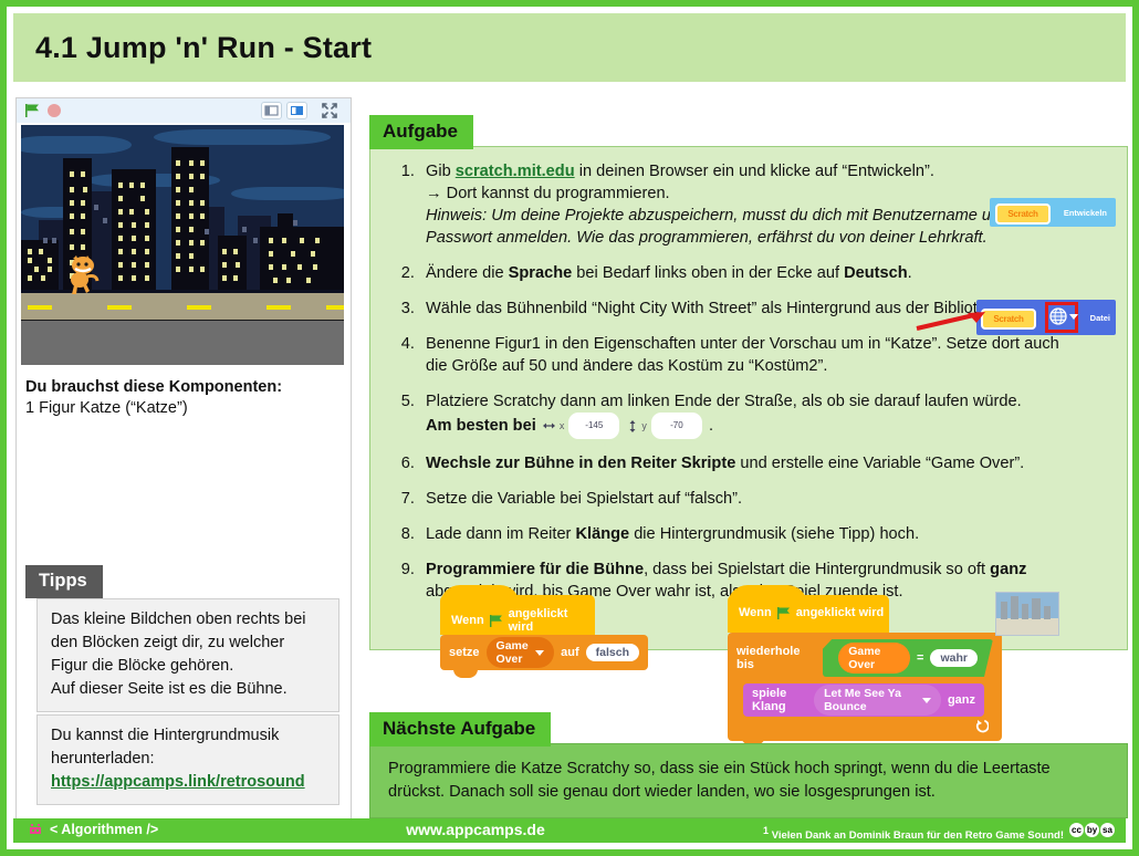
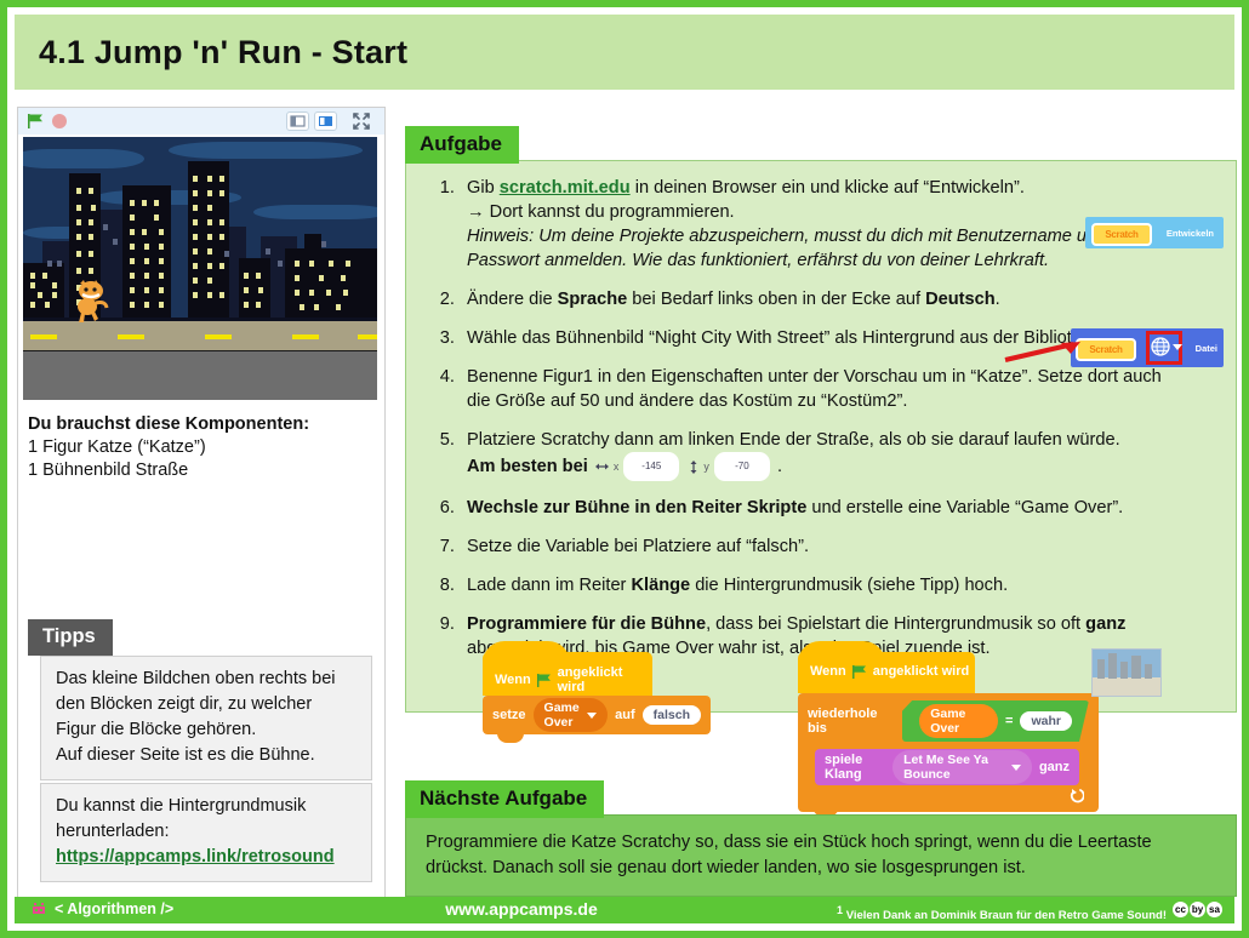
  4.1 Jump 'n' Run - Start
  Du brauchst diese Komponenten:
  1 Figur Katze (“Katze”)
+ 1 Bühnenbild Straße
  Tipps
  Das kleine Bildchen oben rechts bei
  den Blöcken zeigt dir, zu welcher
  Figur die Blöcke gehören.
  Auf dieser Seite ist es die Bühne.
  Du kannst die Hintergrundmusik
  herunterladen:
  https://appcamps.link/retrosound
  Aufgabe
  Gib scratch.mit.edu in deinen Browser ein und klicke auf “Entwickeln”.
  → Dort kannst du programmieren.
  Hinweis: Um deine Projekte abzuspeichern, musst du dich mit Benutzername u
- Passwort anmelden. Wie das programmieren, erfährst du von deiner Lehrkraft.
+ Passwort anmelden. Wie das funktioniert, erfährst du von deiner Lehrkraft.
  Ändere die Sprache bei Bedarf links oben in der Ecke auf Deutsch.
  Wähle das Bühnenbild “Night City With Street” als Hintergrund aus der Bibliot
  Benenne Figur1 in den Eigenschaften unter der Vorschau um in “Katze”. Setze dort auch
  die Größe auf 50 und ändere das Kostüm zu “Kostüm2”.
  Platziere Scratchy dann am linken Ende der Straße, als ob sie darauf laufen würde.
  Am besten bei
  x
  -145
  y
  -70
  .
  Wechsle zur Bühne in den Reiter Skripte und erstelle eine Variable “Game Over”.
- Setze die Variable bei Spielstart auf “falsch”.
+ Setze die Variable bei Platziere auf “falsch”.
  Lade dann im Reiter Klänge die Hintergrundmusik (siehe Tipp) hoch.
  Programmiere für die Bühne, dass bei Spielstart die Hintergrundmusik so oft ganz
  Scratch
  Entwickeln
  Scratch
  Datei
  Wenn
  angeklickt wird
  setze
  Game Over
  auf
  falsch
  Wenn
  angeklickt wird
  wiederhole bis
  Game Over
  =
  wahr
  spiele Klang
  Let Me See Ya Bounce
  ganz
  Nächste Aufgabe
  Programmiere die Katze Scratchy so, dass sie ein Stück hoch springt, wenn du die Leertaste
  drückst. Danach soll sie genau dort wieder landen, wo sie losgesprungen ist.
  < Algorithmen />
  www.appcamps.de
  1 Vielen Dank an Dominik Braun für den Retro Game Sound!
  cc
  by
  sa
